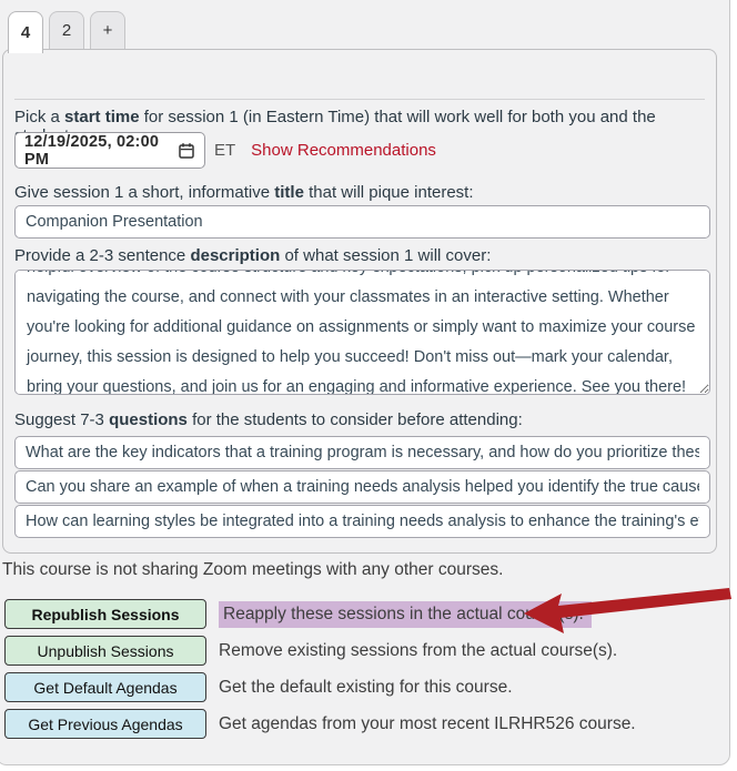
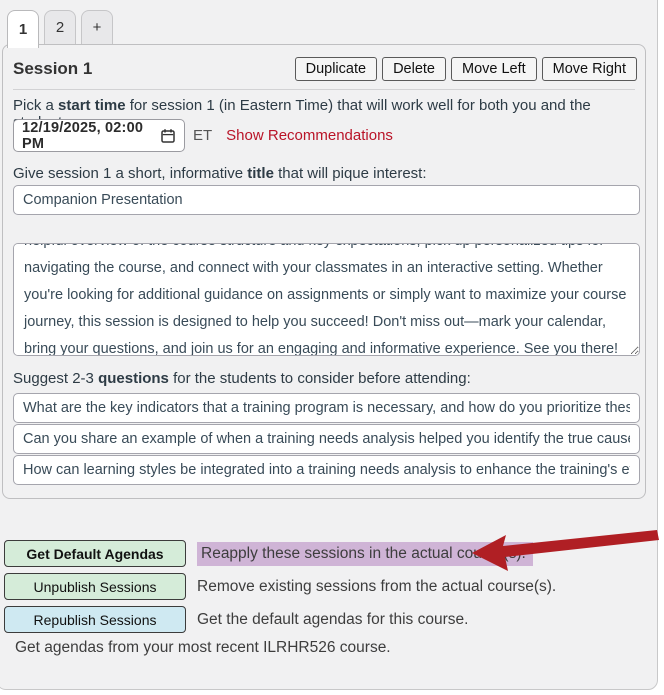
- 4
+ 1
  2
  +
+ Session 1
+ Duplicate
+ Delete
+ Move Left
+ Move Right
  Pick a start time for session 1 (in Eastern Time) that will work well for both you and the
  12/19/2025, 02:00 PM
  ET
  Show Recommendations
  Give session 1 a short, informative title that will pique interest:
  Companion Presentation
- Provide a 2-3 sentence description of what session 1 will cover:
- Suggest 7-3 questions for the students to consider before attending:
+ Suggest 2-3 questions for the students to consider before attending:
  What are the key indicators that a training program is necessary, and how do you prioritize thes
  Can you share an example of when a training needs analysis helped you identify the true caus
  How can learning styles be integrated into a training needs analysis to enhance the training's e
- This course is not sharing Zoom meetings with any other courses.
- Republish Sessions
+ Get Default Agendas
  Reapply these sessions in the actual co
  Unpublish Sessions
  Remove existing sessions from the actual course(s).
- Get Default Agendas
+ Republish Sessions
- Get the default existing for this course.
+ Get the default agendas for this course.
- Get Previous Agendas
  Get agendas from your most recent ILRHR526 course.
